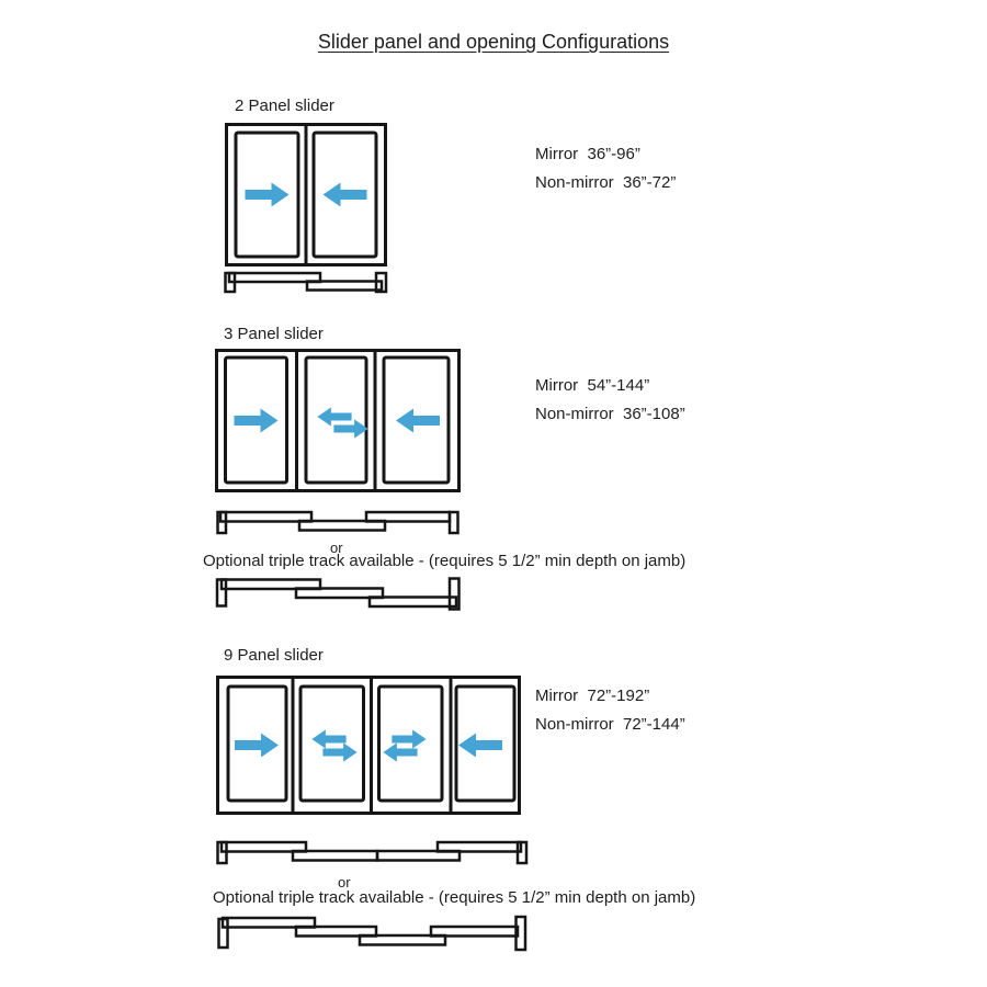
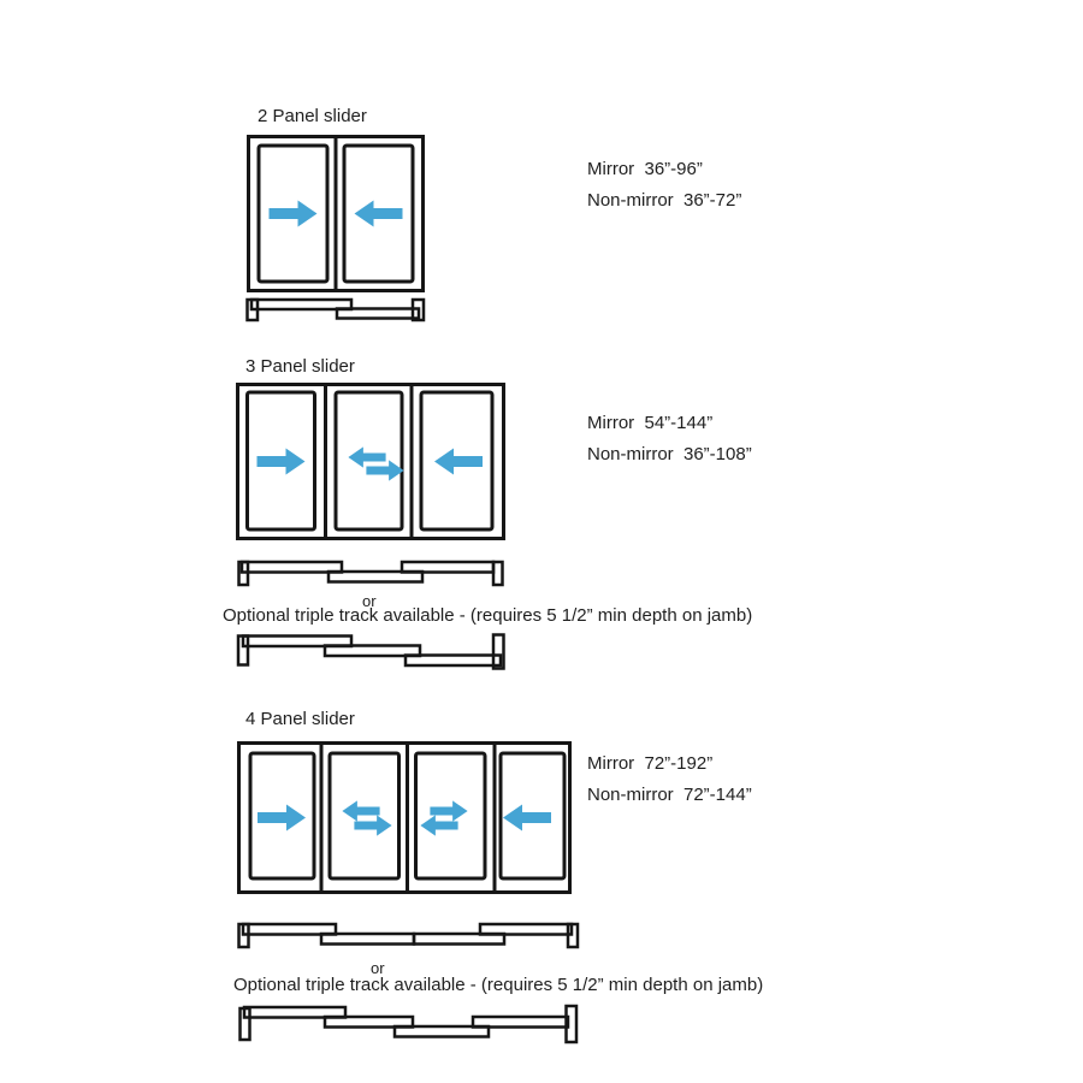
- Slider panel and opening Configurations
  2 Panel slider
  Mirror 36”-96”
  Non-mirror 36”-72”
  3 Panel slider
  Mirror 54”-144”
  Non-mirror 36”-108”
  or
  Optional triple track available - (requires 5 1/2” min depth on jamb)
- 9 Panel slider
+ 4 Panel slider
  Mirror 72”-192”
  Non-mirror 72”-144”
  or
  Optional triple track available - (requires 5 1/2” min depth on jamb)
